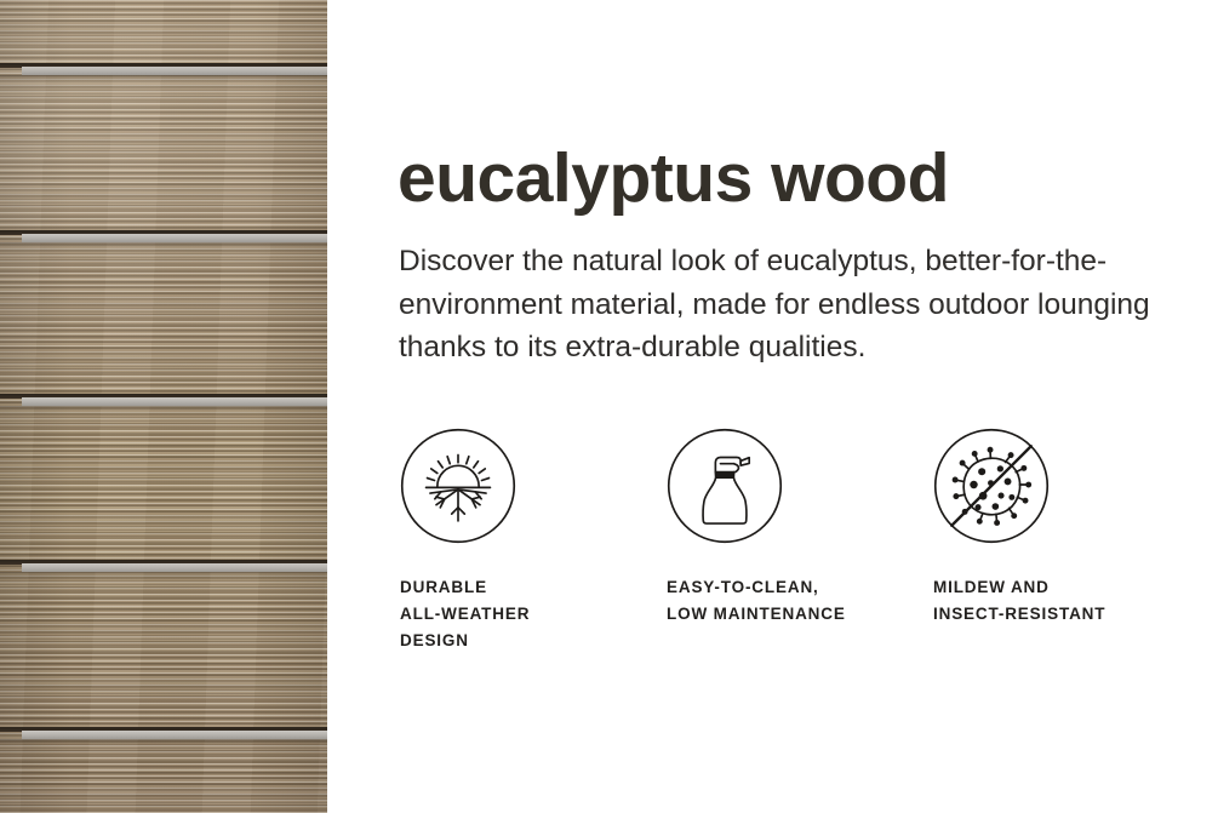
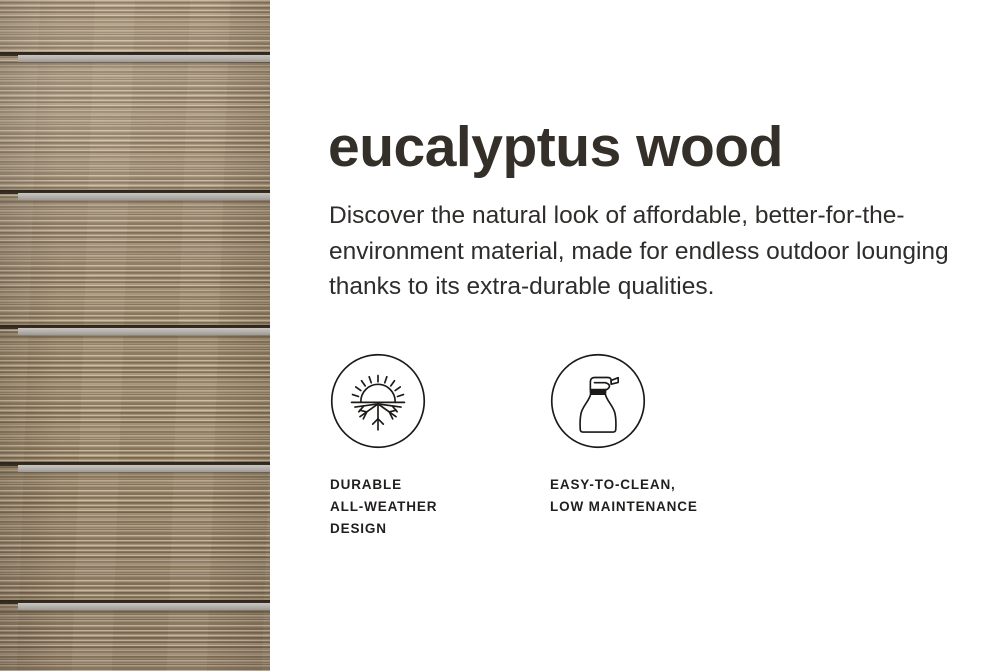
  eucalyptus wood
- Discover the natural look of eucalyptus, better-for-the-environment material, made for endless outdoor lounging thanks to its extra-durable qualities.
+ Discover the natural look of affordable, better-for-the-environment material, made for endless outdoor lounging thanks to its extra-durable qualities.
  DURABLE
  ALL-WEATHER
  DESIGN
  EASY-TO-CLEAN,
  LOW MAINTENANCE
- MILDEW AND
- INSECT-RESISTANT
